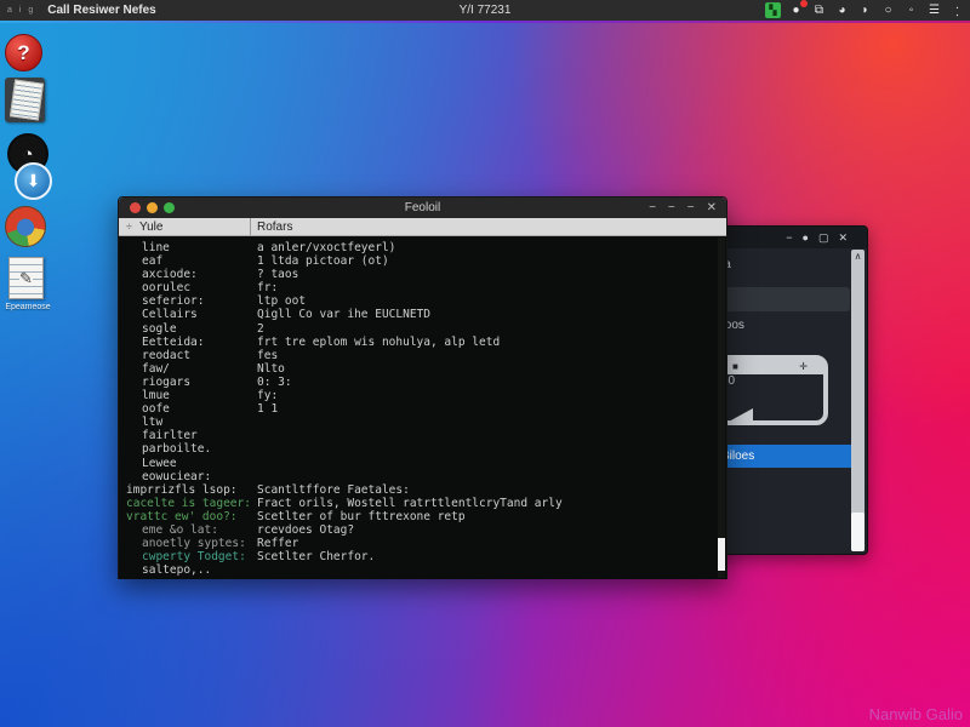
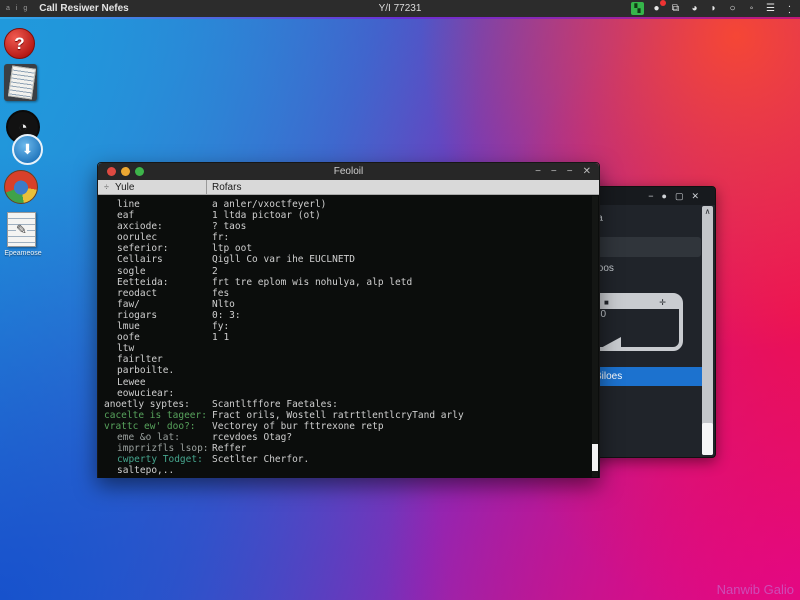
  Call Resiwer Nefes
  Y/I 77231
  ▚
  ●
  ⧉
  ◕
  ◗
  ○
  ◦
  ☰
  ⁚
  ?
  ◔
  ⬇
  ✎
  −
  ●
  ▢
  ✕
  oos
  ■
  ✛
  iloes
  ∧
  Feoloil
  −
  −
  −
  ✕
  ÷
  Yule
  Rofars
  line
  a anler/vxoctfeyerl)
  eaf
  1 ltda pictoar (ot)
  axciode:
  ? taos
  oorulec
  fr:
  seferior:
  ltp oot
  Cellairs
  Qigll Co var ihe EUCLNETD
  sogle
  2
  Eetteida:
  frt tre eplom wis nohulya, alp letd
  reodact
  fes
  faw/
  Nlto
  riogars
  0: 3:
  lmue
  fy:
  oofe
  1 1
  ltw
  fairlter
  parboilte.
  Lewee
  eowuciear:
- imprrizfls lsop:
+ anoetly syptes:
  Scantltffore Faetales:
  cacelte is tageer:
  Fract orils, Wostell ratrttlentlcryTand arly
  vrattc ew' doo?:
- Scetlter of bur fttrexone retp
+ Vectorey of bur fttrexone retp
  eme &o lat:
  rcevdoes Otag?
- anoetly syptes:
+ imprrizfls lsop:
  Reffer
  cwperty Todget:
  Scetlter Cherfor.
  saltepo,..
  Nanwib Galio
